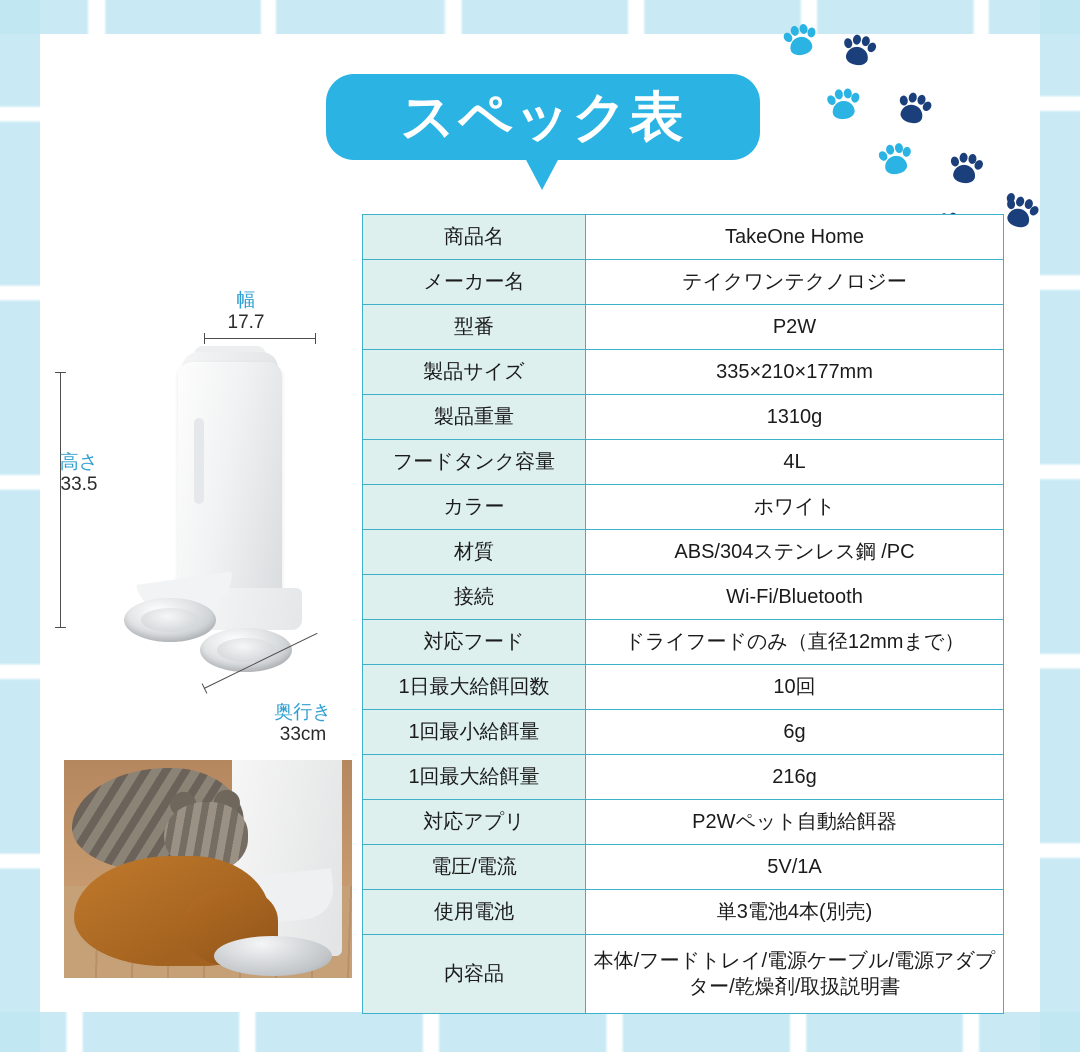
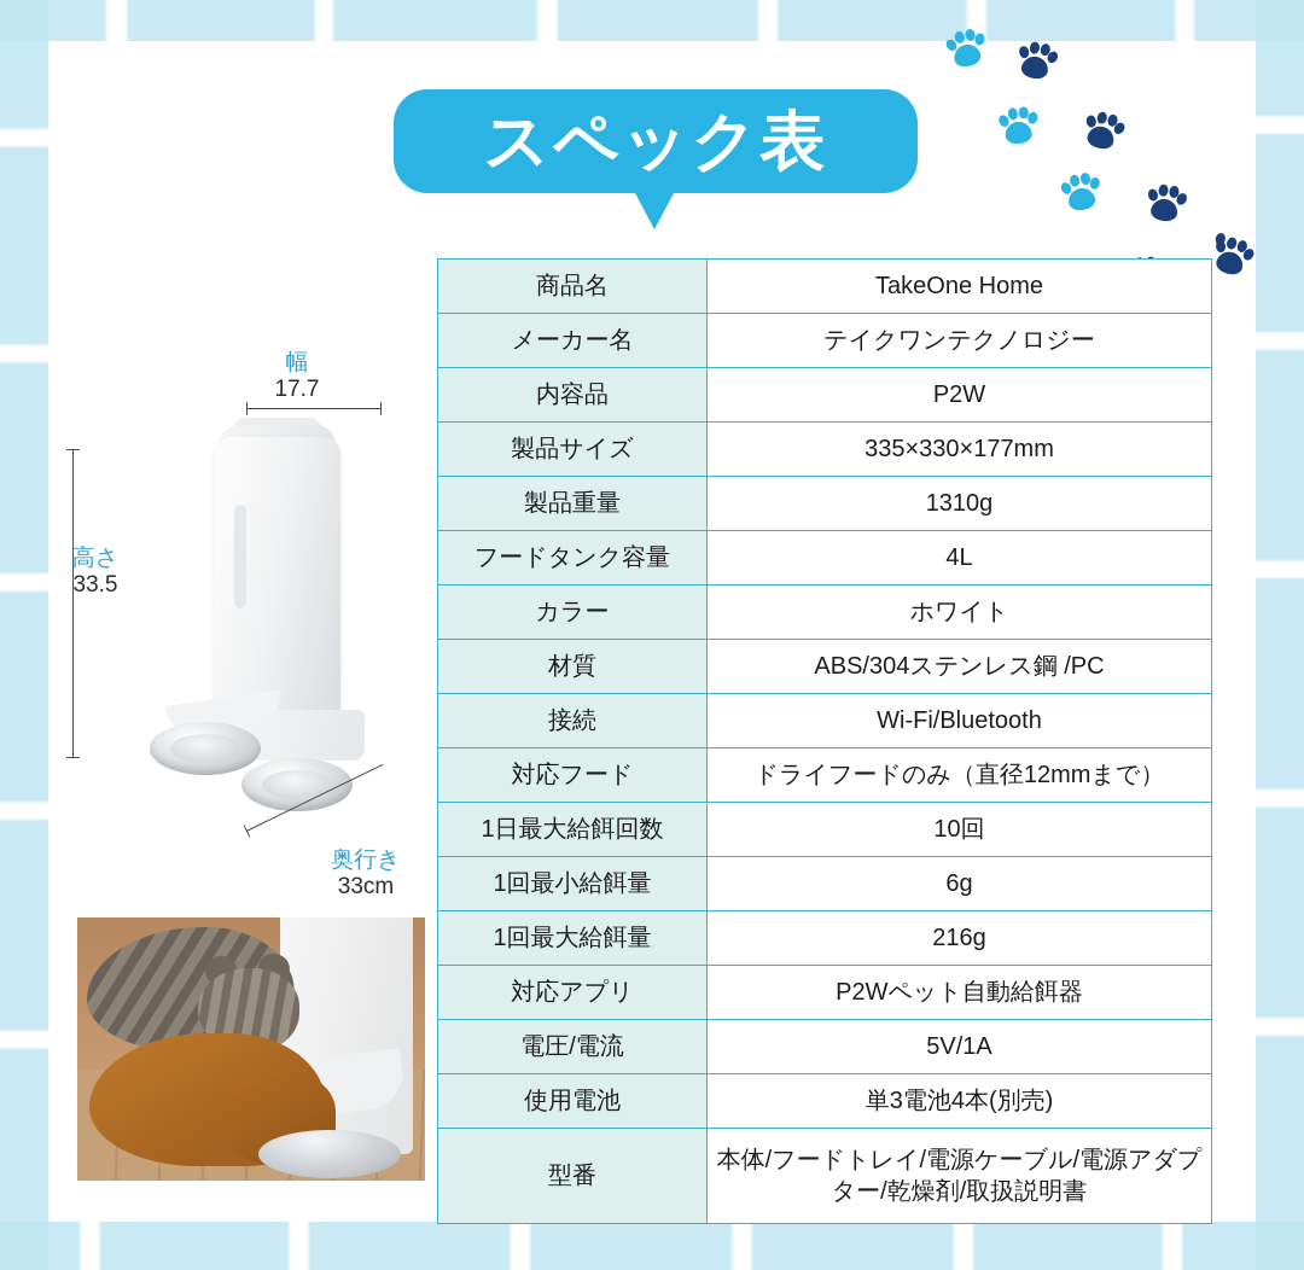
  スペック表
  幅
  17.7
  高さ
  33.5
  奥行き
  33cm
  商品名	TakeOne Home
  メーカー名	テイクワンテクノロジー
- 型番	P2W
+ 内容品	P2W
- 製品サイズ	335×210×177mm
+ 製品サイズ	335×330×177mm
  製品重量	1310g
  フードタンク容量	4L
  カラー	ホワイト
  材質	ABS/304ステンレス鋼 /PC
  接続	Wi-Fi/Bluetooth
  対応フード	ドライフードのみ（直径12mmまで）
  1日最大給餌回数	10回
  1回最小給餌量	6g
  1回最大給餌量	216g
  対応アプリ	P2Wペット自動給餌器
  電圧/電流	5V/1A
  使用電池	単3電池4本(別売)
- 内容品	本体/フードトレイ/電源ケーブル/電源アダプター/乾燥剤/取扱説明書
+ 型番	本体/フードトレイ/電源ケーブル/電源アダプター/乾燥剤/取扱説明書
